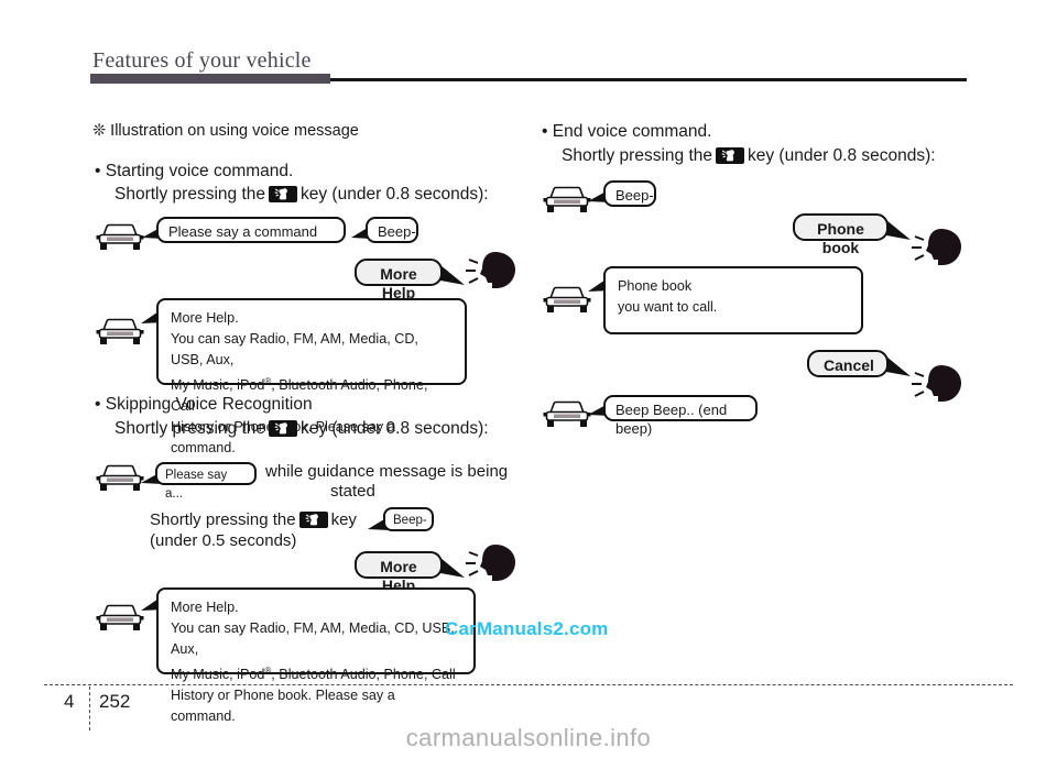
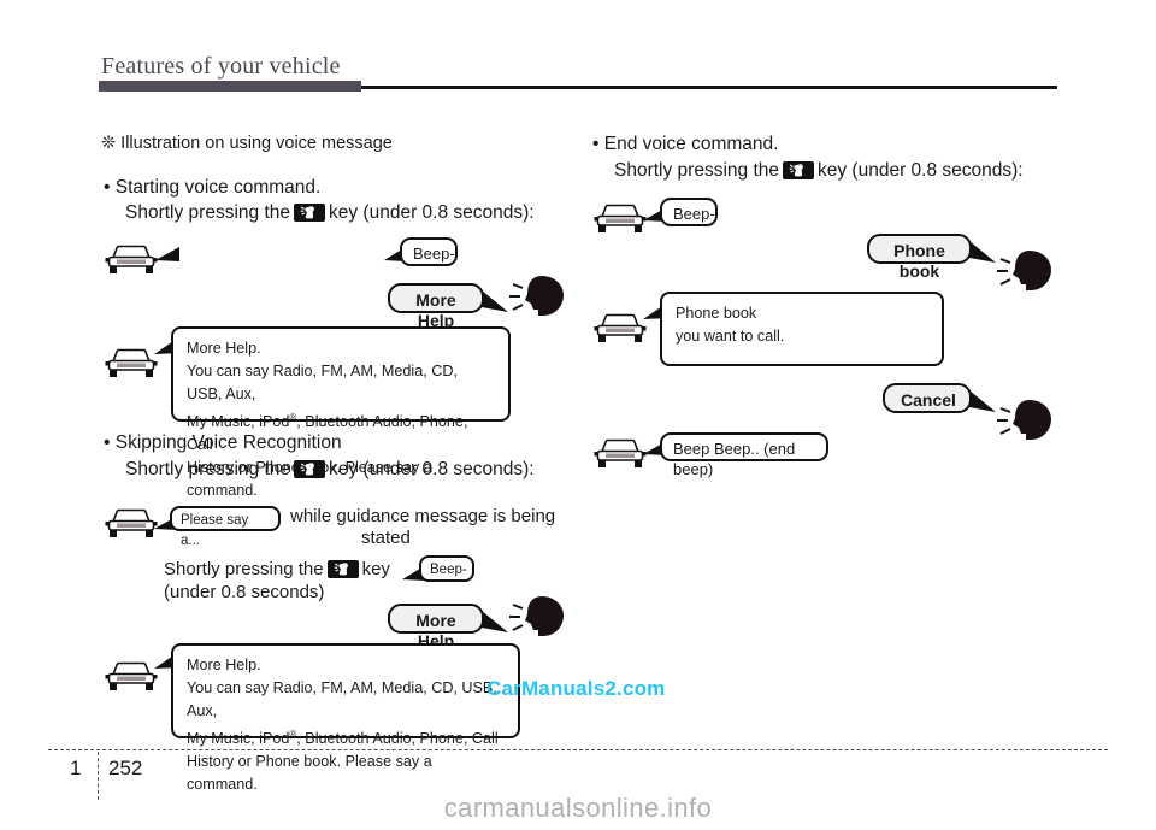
  Features of your vehicle
  ❊ Illustration on using voice message
  • Starting voice command.
  Shortly pressing the key (under 0.8 seconds):
- Please say a command
  Beep-
  More Help
  More Help.
  You can say Radio, FM, AM, Media, CD, USB, Aux,
  My Music, iPod®, Bluetooth Audio, Phone, Call
  History or Phonk. Please say a command.
  • Skipping Voice Recognition
  Shortly pressing the key (under 0.8 seconds):
  Please say a...
  while guidance message is being
  stated
  Shortly pressing the key
- (under 0.5 seconds)
+ (under 0.8 seconds)
  Beep-
  More Help
  More Help.
  You can say Radio, FM, AM, Media, CD, USB, Aux,
  My Music, iPod®, Bluetooth Audio, Phone, Call
  History or Phone book. Please say a command.
  • End voice command.
  Shortly pressing the key (under 0.8 seconds):
  Beep-
  Phone book
  Phone book
  you want to call.
  Cancel
  Beep Beep.. (end beep)
  CarManuals2.com
  carmanualsonline.info
- 4
+ 1
  252
